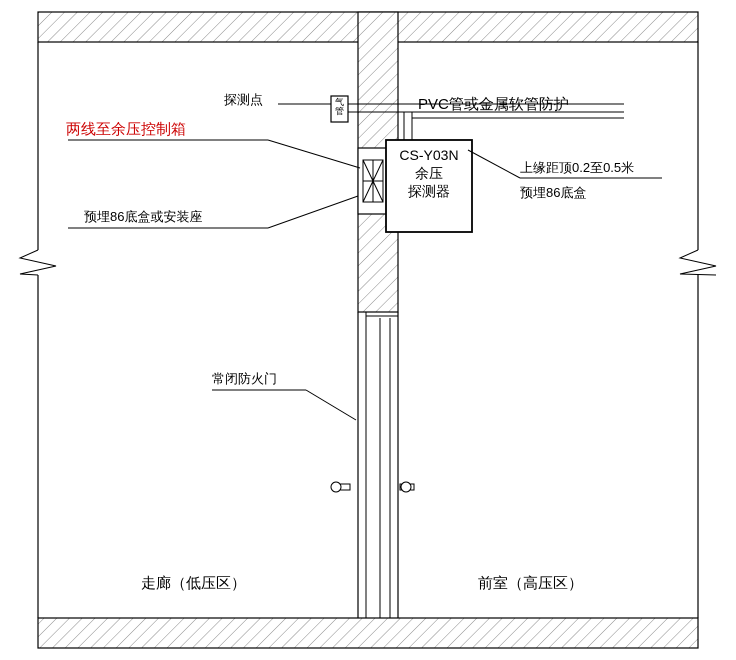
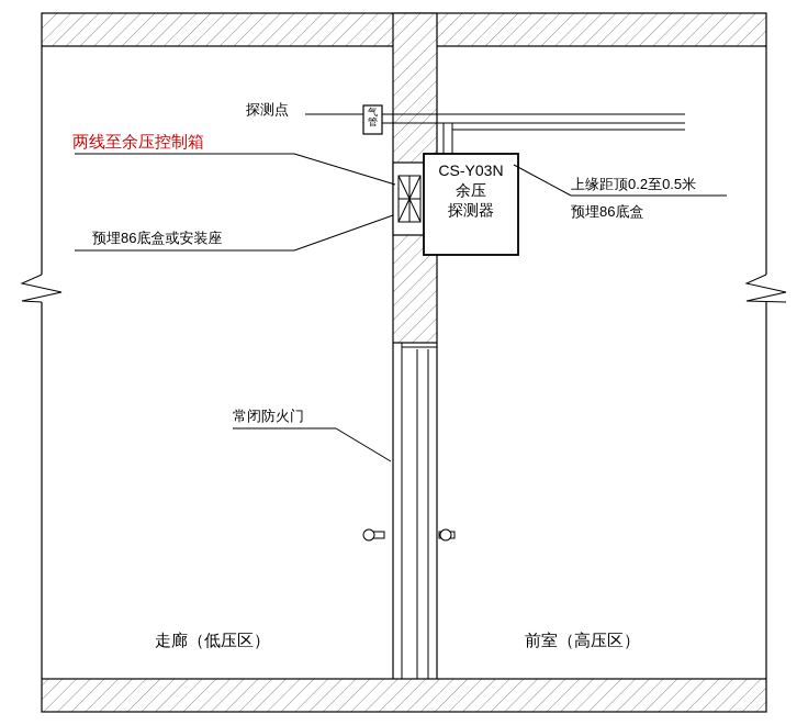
  气
  管
  CS-Y03N
  余压
  探测器
  探测点
- PVC管或金属软管防护
  两线至余压控制箱
  预埋86底盒或安装座
  上缘距顶0.2至0.5米
  预埋86底盒
  常闭防火门
  走廊（低压区）
  前室（高压区）
